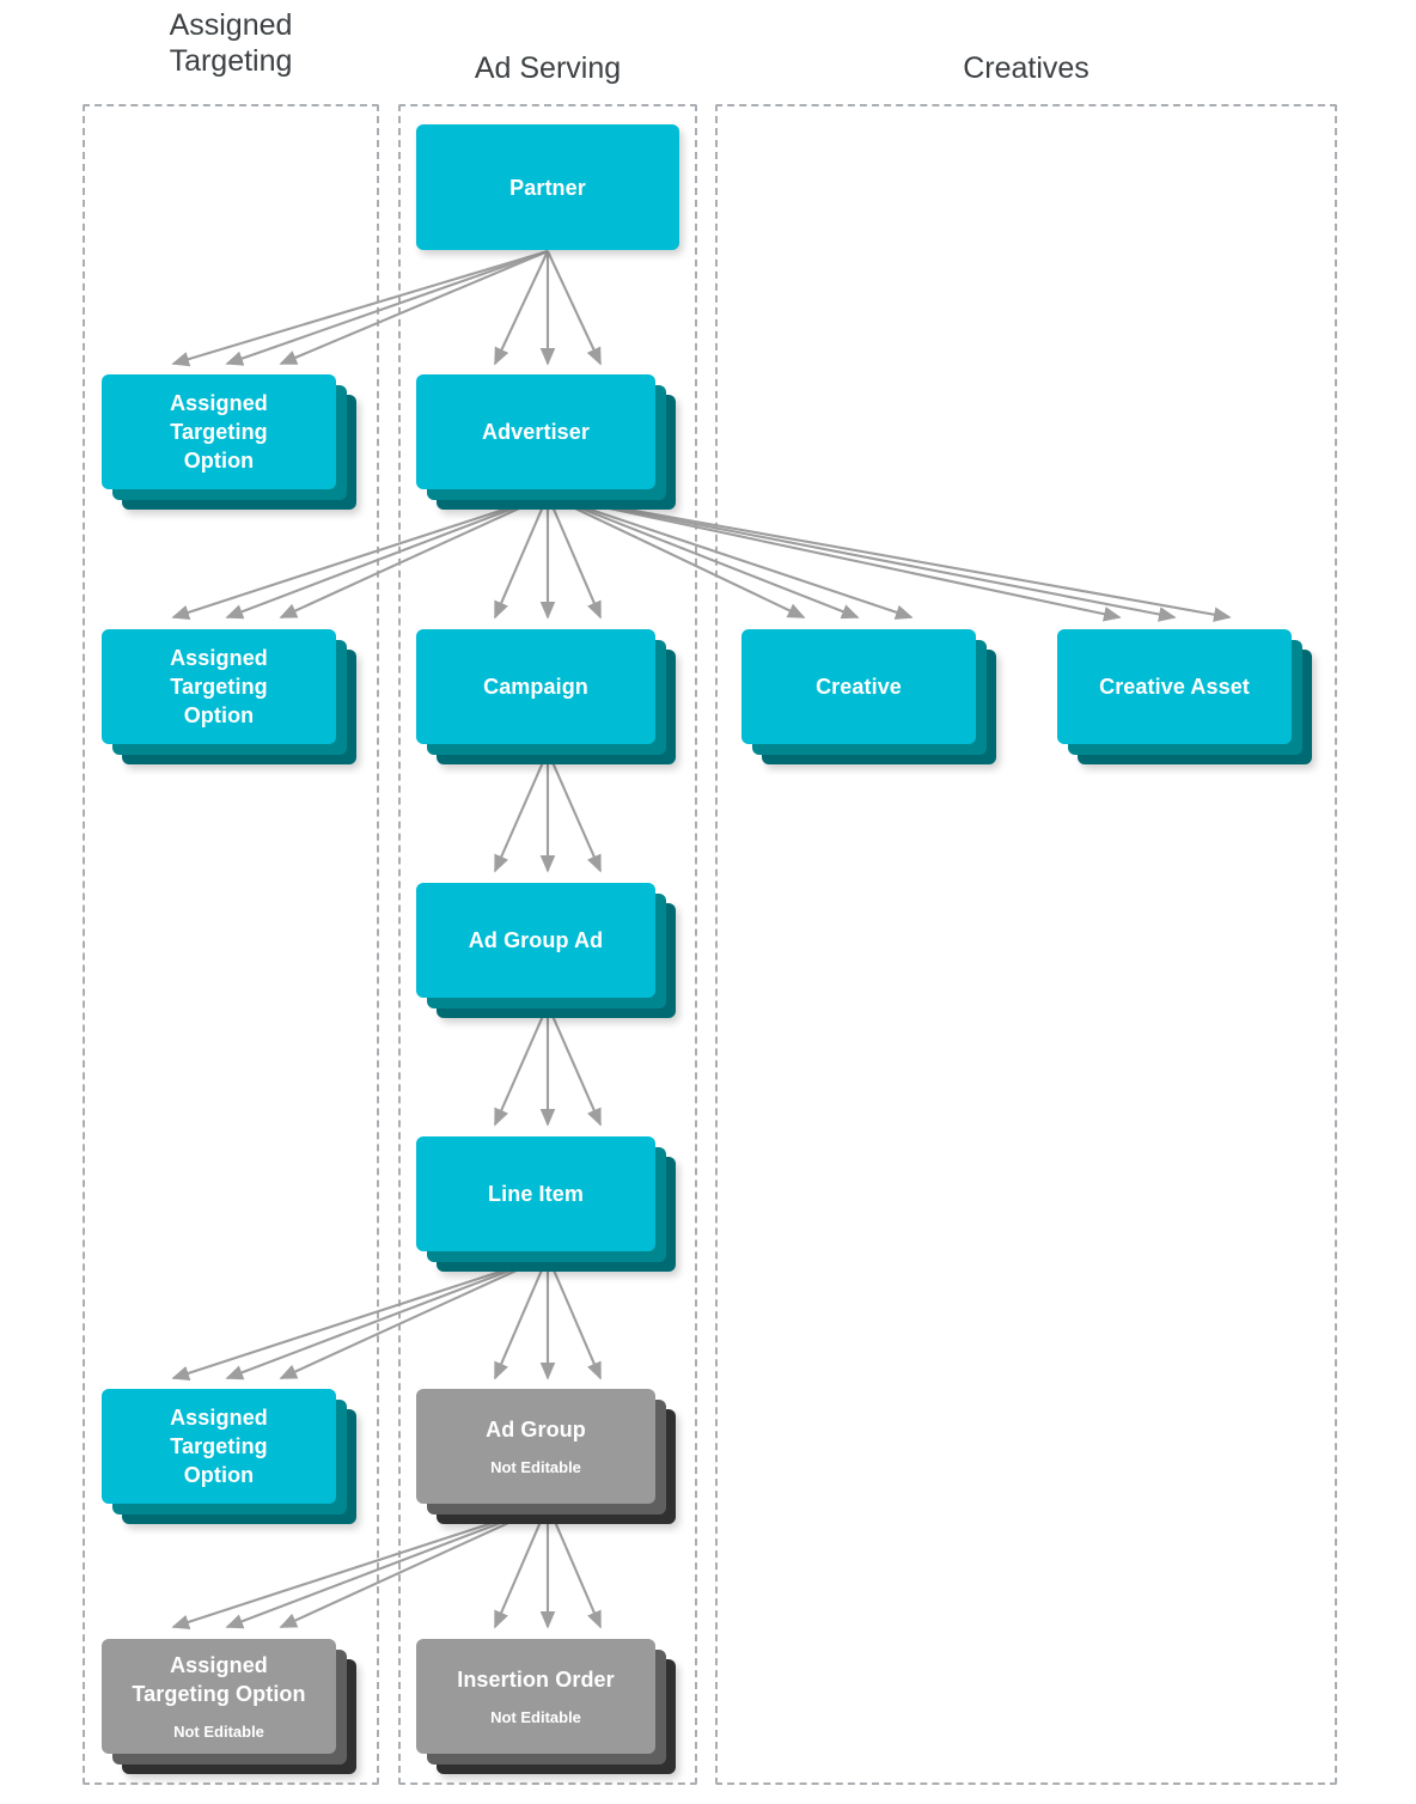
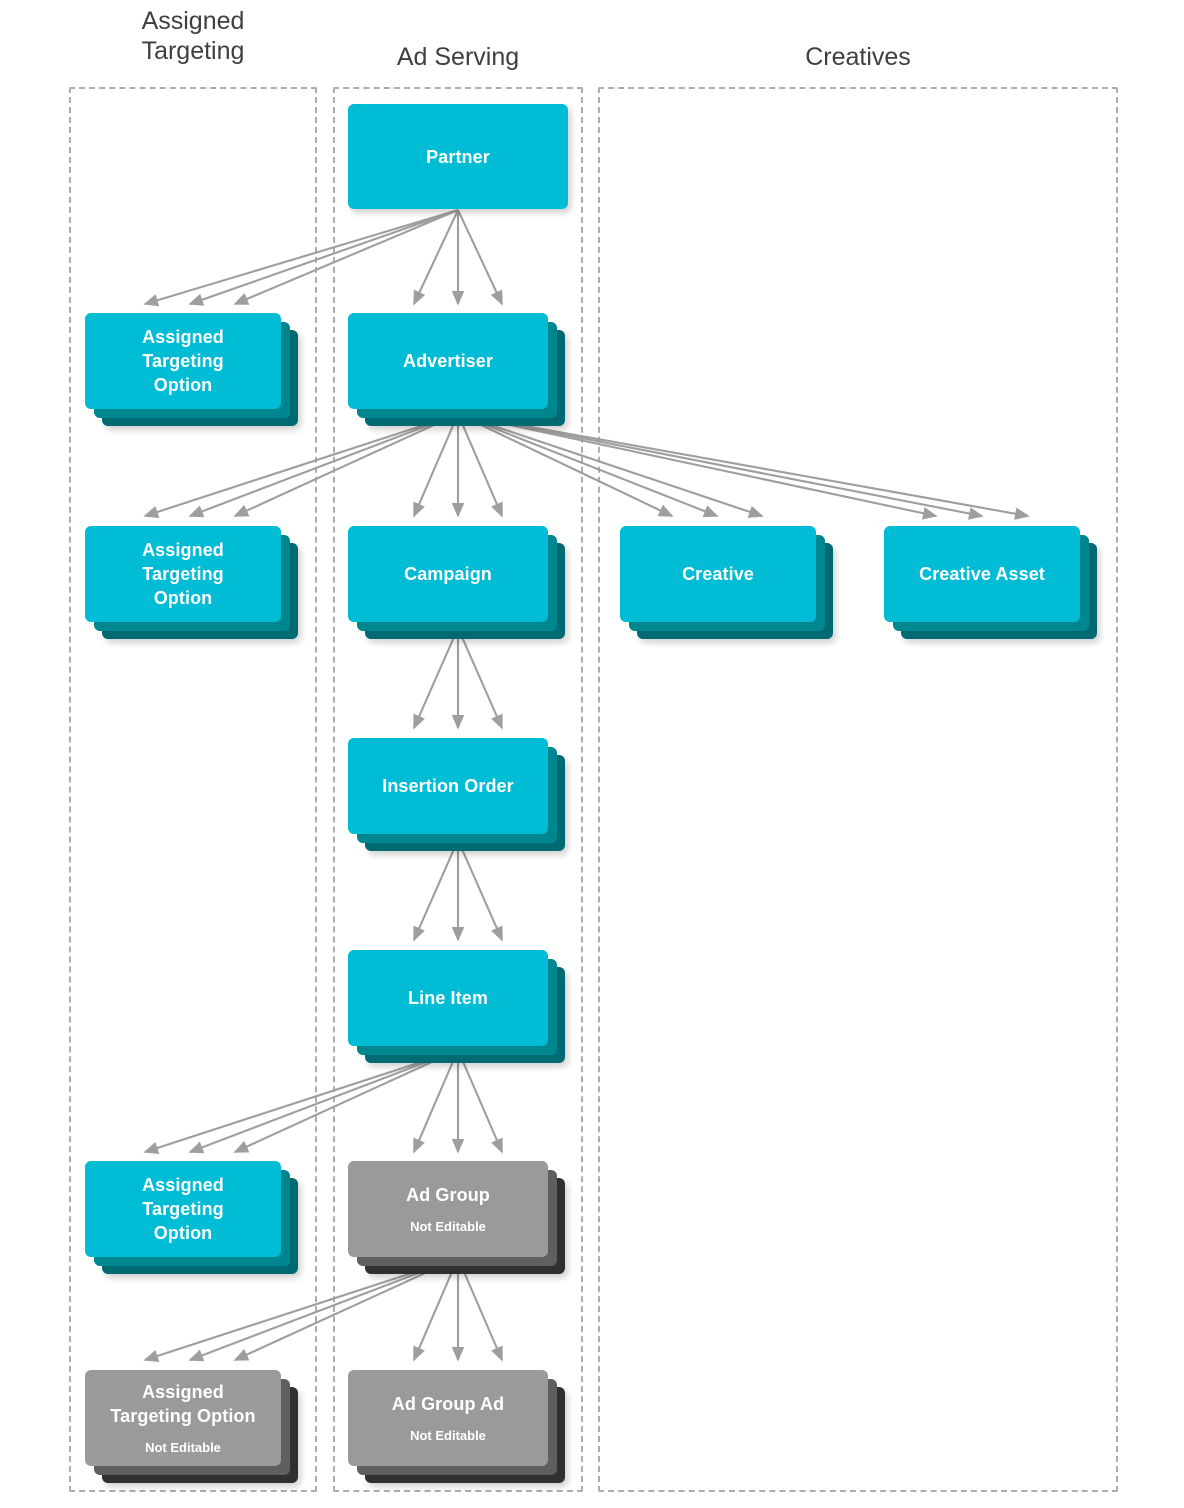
  Assigned
  Targeting
  Ad Serving
  Creatives
  Partner
  Assigned
  Targeting
  Option
  Advertiser
  Assigned
  Targeting
  Option
  Campaign
  Creative
  Creative Asset
- Ad Group Ad
+ Insertion Order
  Line Item
  Assigned
  Targeting
  Option
  Ad Group
  Not Editable
  Assigned
  Targeting Option
  Not Editable
- Insertion Order
+ Ad Group Ad
  Not Editable
